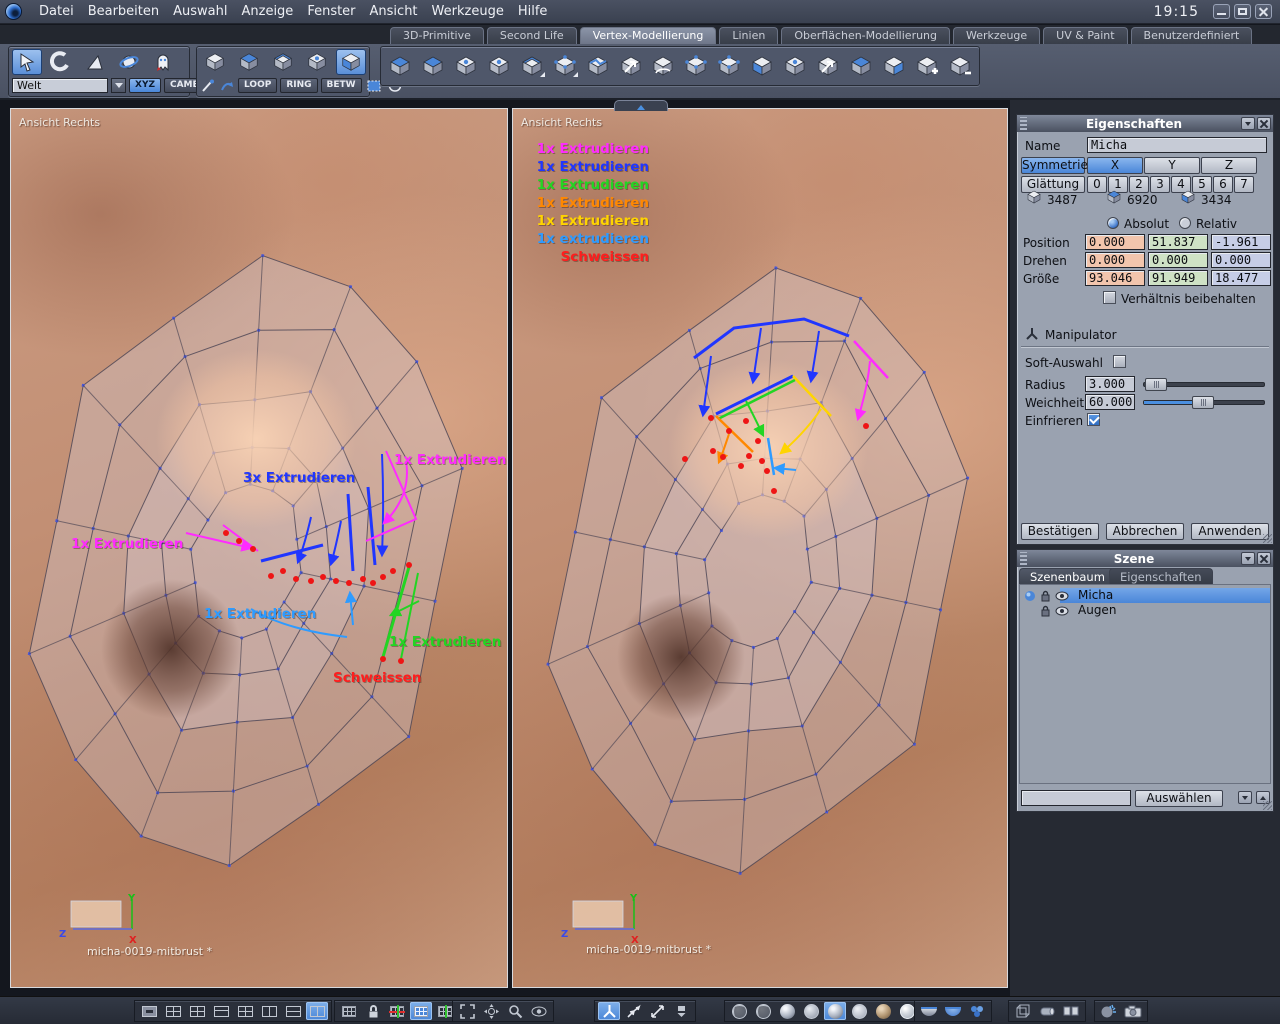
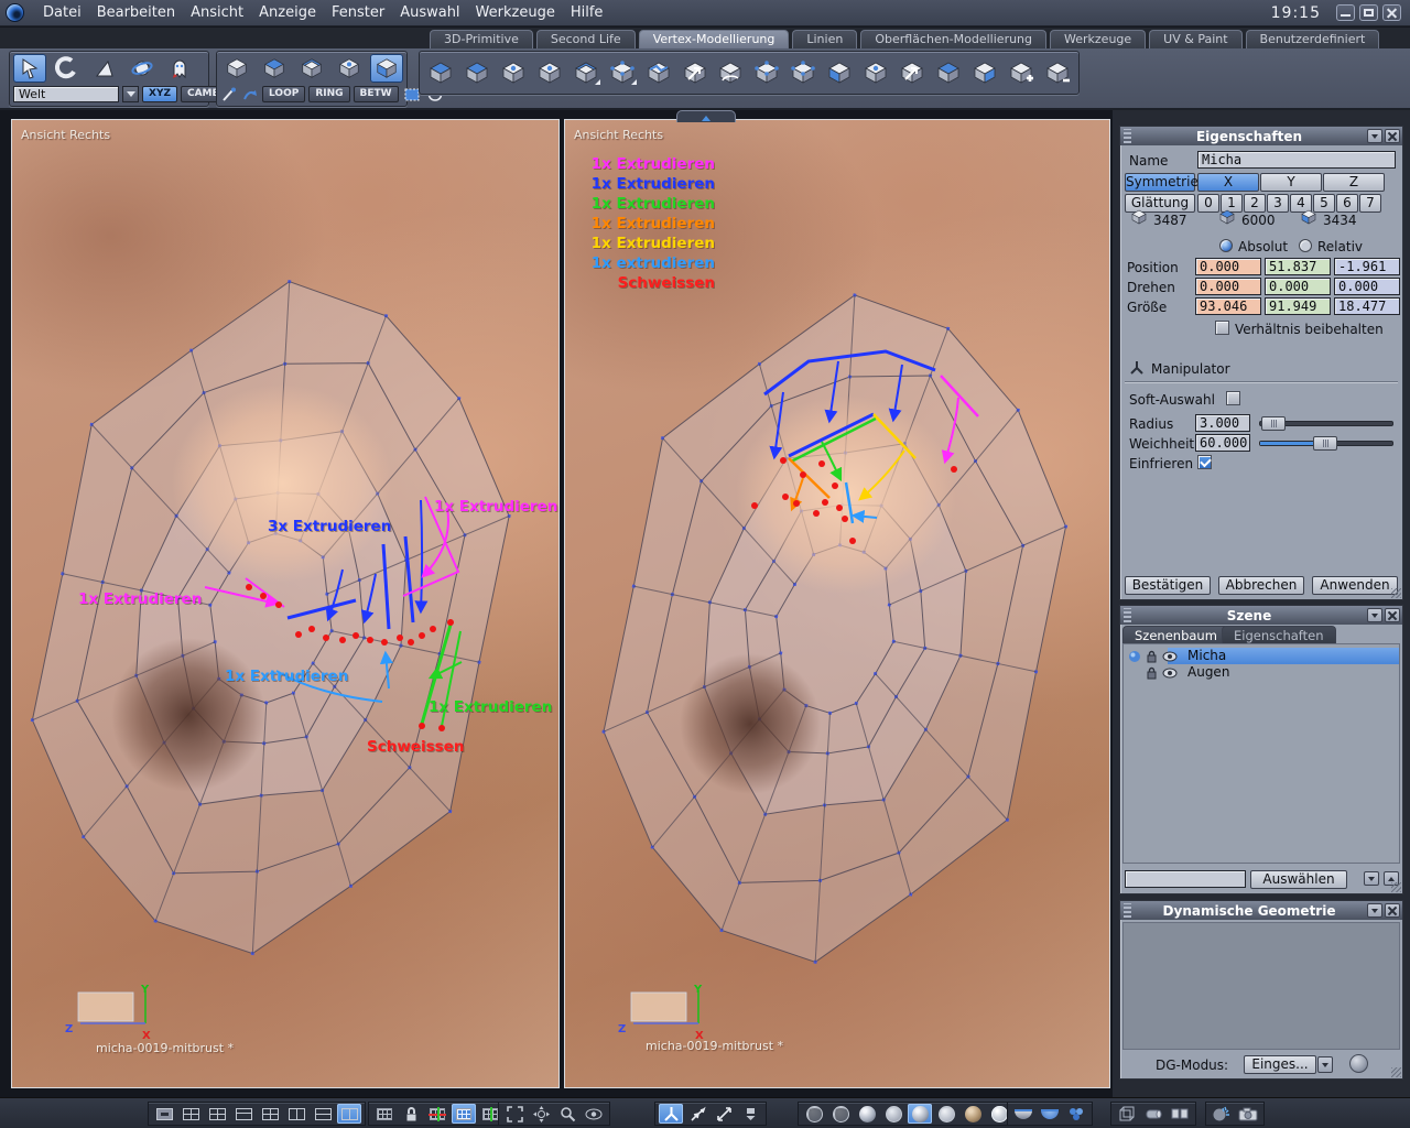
  Datei
  Bearbeiten
- Auswahl
+ Ansicht
  Anzeige
  Fenster
- Ansicht
+ Auswahl
  Werkzeuge
  Hilfe
  19:15
  3D-Primitive
  Second Life
  Vertex-Modellierung
  Linien
  Oberflächen-Modellierung
  Werkzeuge
  UV & Paint
  Benutzerdefiniert
  Welt
  XYZ
  LOOP
  RING
  BETW
  Ansicht Rechts
  1x Extrudieren
  3x Extrudieren
  1x Extrudieren
  1x Extrudieren
  1x Extrudieren
  Schweissen
  Y
  X
  Z
  micha-0019-mitbrust *
  Ansicht Rechts
  1x Extrudieren
  1x Extrudieren
  1x Extrudieren
  1x Extrudieren
  1x Extrudieren
  1x extrudieren
  Schweissen
  Y
  X
  Z
  micha-0019-mitbrust *
  Eigenschaften
  Name
  Micha
  Symmetrie
  X
  Y
  Z
  Glättung
  0
  1
  2
  3
  4
  5
  6
  7
  3487
- 6920
+ 6000
  3434
  Absolut
  Relativ
  Position
  0.000
  51.837
  -1.961
  Drehen
  0.000
  0.000
  0.000
  Größe
  93.046
  91.949
  18.477
  Verhältnis beibehalten
  Manipulator
  Soft-Auswahl
  Radius
  3.000
  Weichheit
  60.000
  Einfrieren
  Bestätigen
  Abbrechen
  Anwenden
  Szene
  Szenenbaum
  Eigenschaften
  Micha
  Augen
  Auswählen
+ Dynamische Geometrie
+ DG-Modus:
+ Einges...
